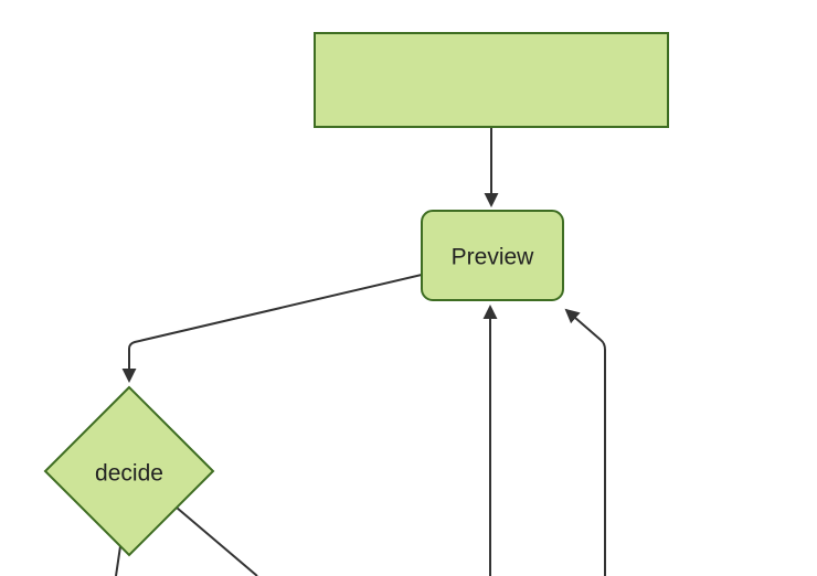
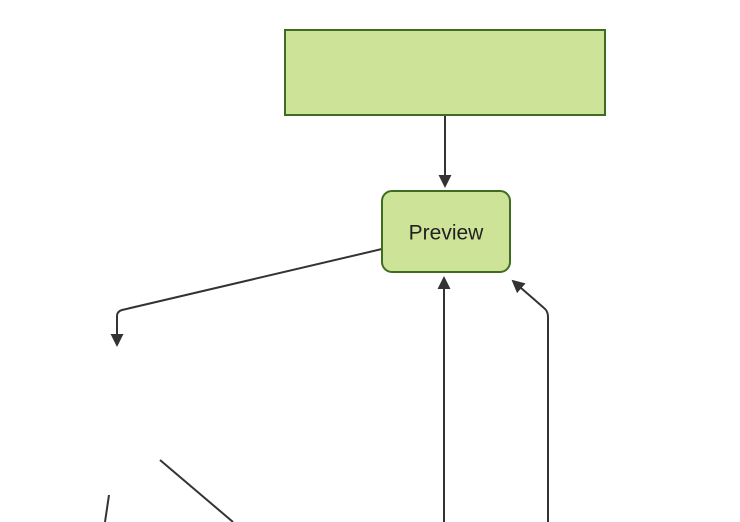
  Preview
- decide
